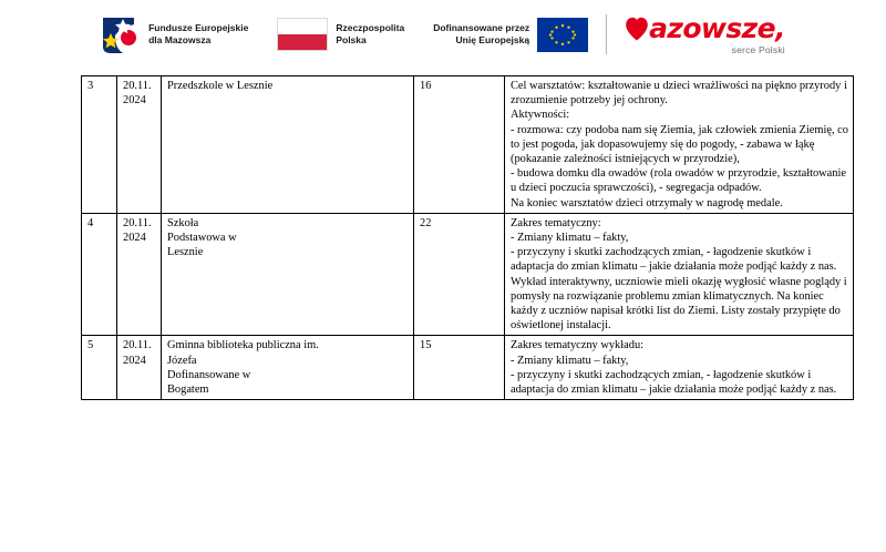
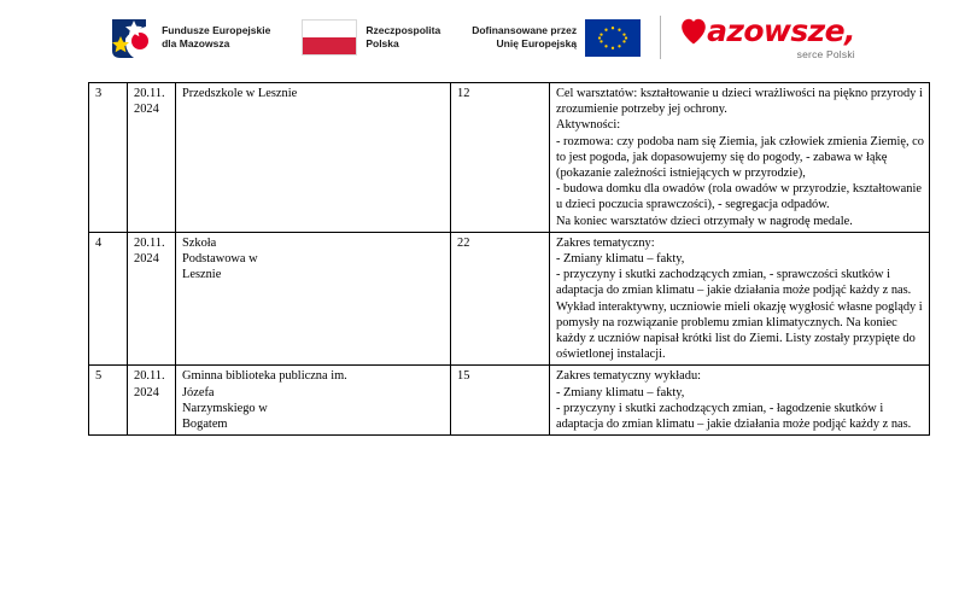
  Fundusze Europejskie
  dla Mazowsza
  Rzeczpospolita
  Polska
  Dofinansowane przez
  Unię Europejską
  azowsze,
  serce Polski
- 3	20.11.2024	Przedszkole w Lesznie	16	Cel warsztatów: kształtowanie u dzieci wrażliwości na piękno przyrody i zrozumienie potrzeby jej ochrony. Aktywności: - rozmowa: czy podoba nam się Ziemia, jak człowiek zmienia Ziemię, co to jest pogoda, jak dopasowujemy się do pogody, - zabawa w łąkę (pokazanie zależności istniejących w przyrodzie), - budowa domku dla owadów (rola owadów w przyrodzie, kształtowanie u dzieci poczucia sprawczości), - segregacja odpadów. Na koniec warsztatów dzieci otrzymały w nagrodę medale.
+ 3	20.11.2024	Przedszkole w Lesznie	12	Cel warsztatów: kształtowanie u dzieci wrażliwości na piękno przyrody i zrozumienie potrzeby jej ochrony. Aktywności: - rozmowa: czy podoba nam się Ziemia, jak człowiek zmienia Ziemię, co to jest pogoda, jak dopasowujemy się do pogody, - zabawa w łąkę (pokazanie zależności istniejących w przyrodzie), - budowa domku dla owadów (rola owadów w przyrodzie, kształtowanie u dzieci poczucia sprawczości), - segregacja odpadów. Na koniec warsztatów dzieci otrzymały w nagrodę medale.
- 4	20.11.2024	Szkoła Podstawowa w Lesznie	22	Zakres tematyczny: - Zmiany klimatu – fakty, - przyczyny i skutki zachodzących zmian, - łagodzenie skutków i adaptacja do zmian klimatu – jakie działania może podjąć każdy z nas. Wykład interaktywny, uczniowie mieli okazję wygłosić własne poglądy i pomysły na rozwiązanie problemu zmian klimatycznych. Na koniec każdy z uczniów napisał krótki list do Ziemi. Listy zostały przypięte do oświetlonej instalacji.
+ 4	20.11.2024	Szkoła Podstawowa w Lesznie	22	Zakres tematyczny: - Zmiany klimatu – fakty, - przyczyny i skutki zachodzących zmian, - sprawczości skutków i adaptacja do zmian klimatu – jakie działania może podjąć każdy z nas. Wykład interaktywny, uczniowie mieli okazję wygłosić własne poglądy i pomysły na rozwiązanie problemu zmian klimatycznych. Na koniec każdy z uczniów napisał krótki list do Ziemi. Listy zostały przypięte do oświetlonej instalacji.
- 5	20.11.2024	Gminna biblioteka publiczna im. Józefa Dofinansowane w Bogatem	15	Zakres tematyczny wykładu: - Zmiany klimatu – fakty, - przyczyny i skutki zachodzących zmian, - łagodzenie skutków i adaptacja do zmian klimatu – jakie działania może podjąć każdy z nas.
+ 5	20.11.2024	Gminna biblioteka publiczna im. Józefa Narzymskiego w Bogatem	15	Zakres tematyczny wykładu: - Zmiany klimatu – fakty, - przyczyny i skutki zachodzących zmian, - łagodzenie skutków i adaptacja do zmian klimatu – jakie działania może podjąć każdy z nas.
